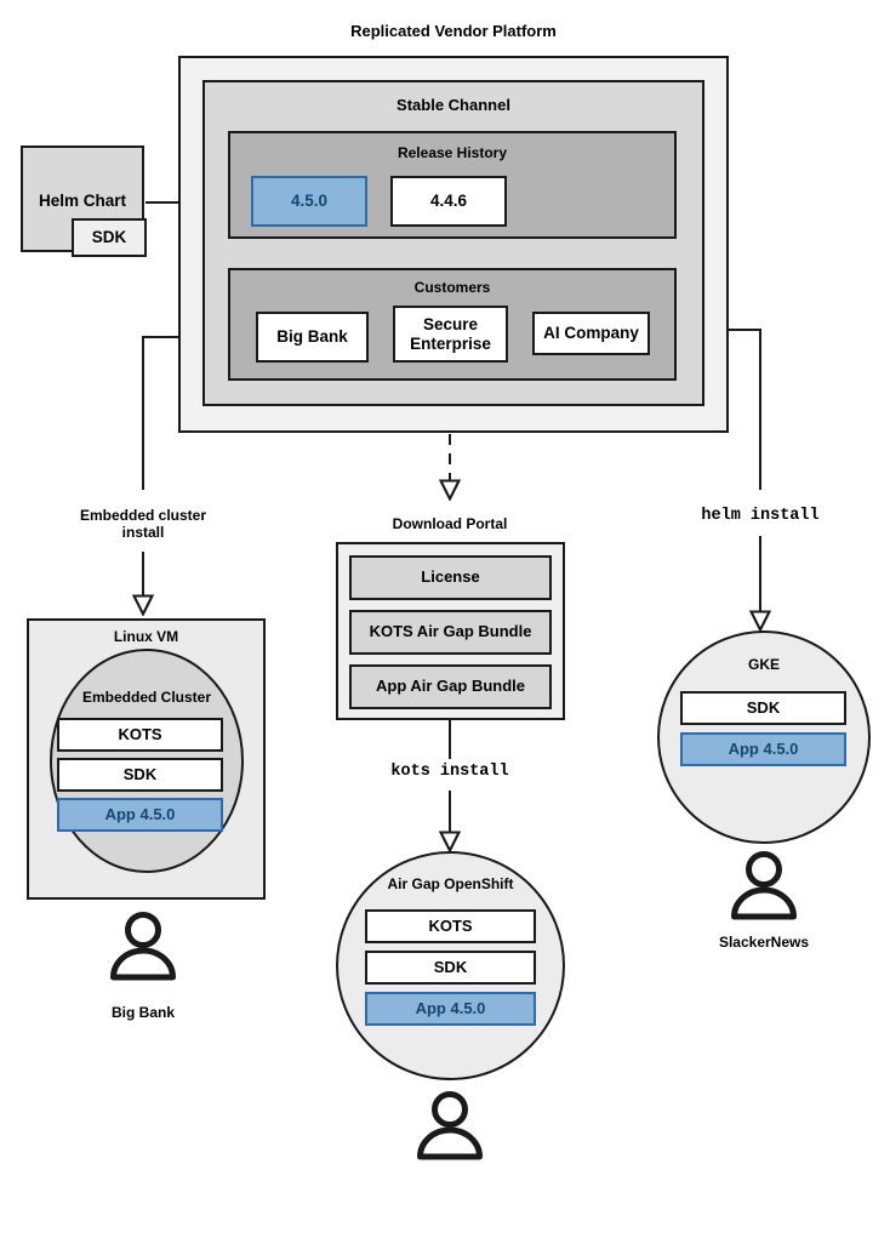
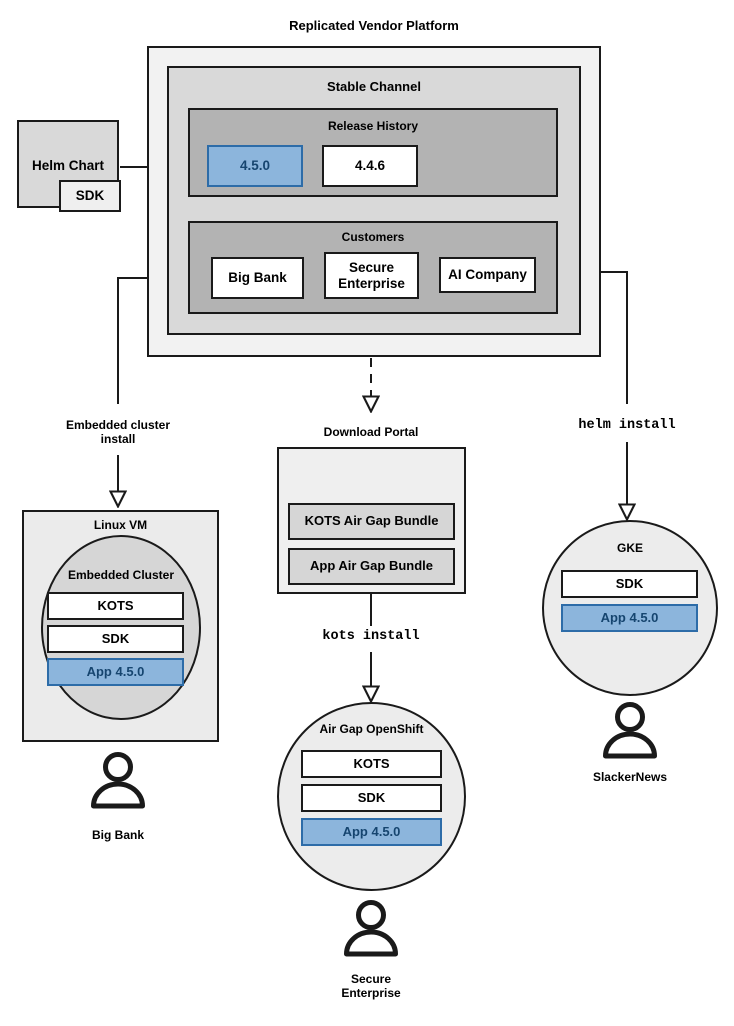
  Replicated Vendor Platform
  Stable Channel
  Release History
  4.5.0
  4.4.6
  Customers
  Big Bank
  Secure Enterprise
  AI Company
  Helm Chart
  SDK
  Embedded cluster
  install
  helm install
  kots install
  Linux VM
  Embedded Cluster
  KOTS
  SDK
  App 4.5.0
  Big Bank
  Download Portal
- License
  KOTS Air Gap Bundle
  App Air Gap Bundle
  Air Gap OpenShift
  KOTS
  SDK
  App 4.5.0
+ Secure
+ Enterprise
  GKE
  SDK
  App 4.5.0
  SlackerNews
